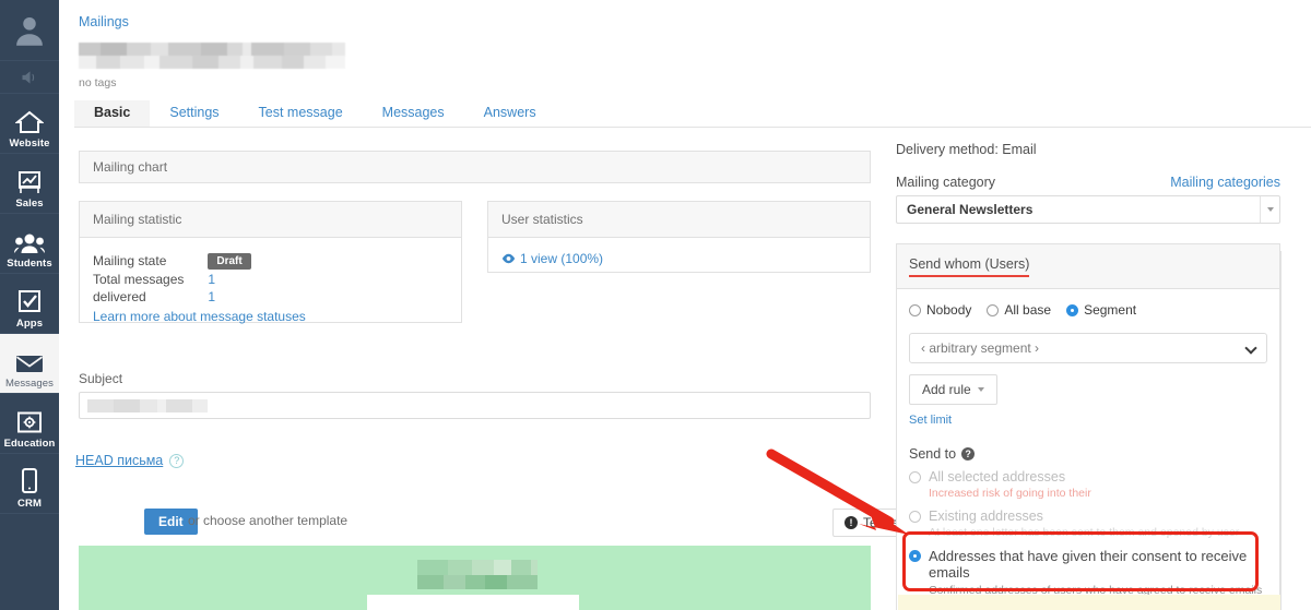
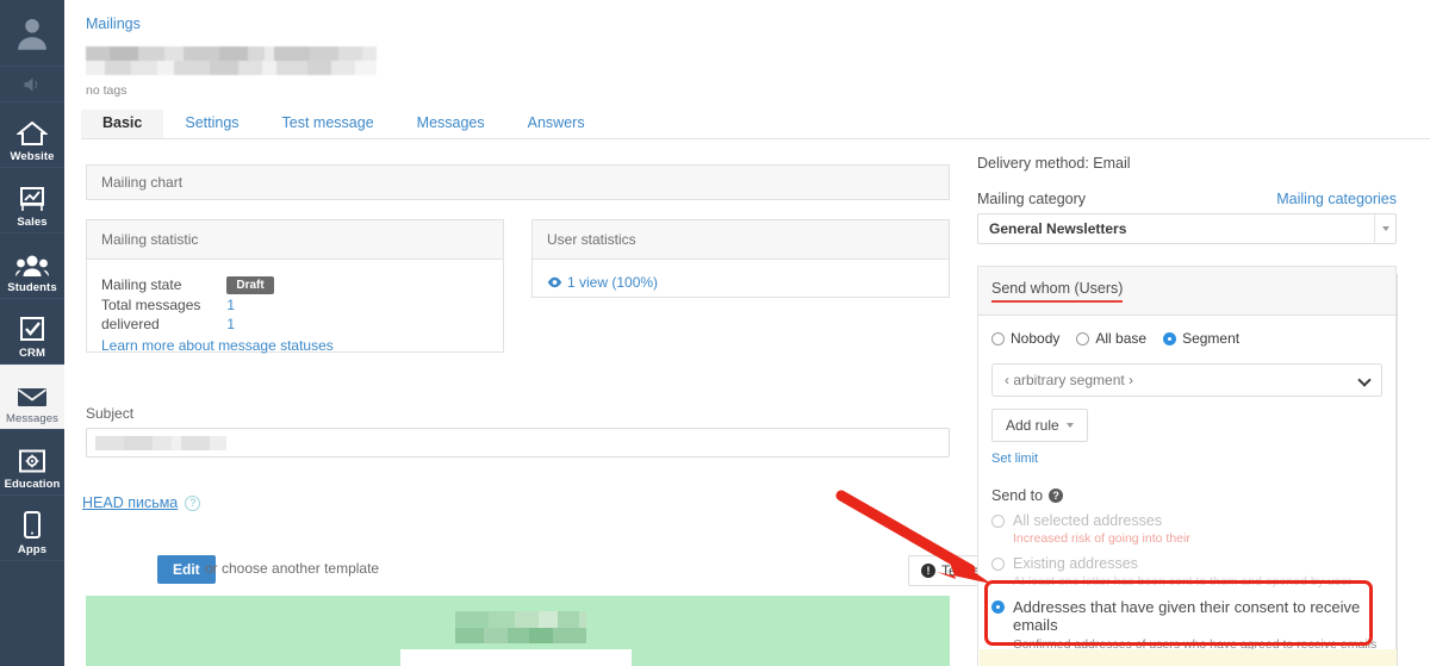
  Website
  Sales
  Students
- Apps
+ CRM
  Messages
  Education
- CRM
+ Apps
  Mailings
  no tags
  Basic
  Settings
  Test message
  Messages
  Answers
  Mailing chart
  Mailing statistic
  Mailing state	Draft
  Total messages	1
  delivered	1
  Learn more about message statuses
  User statistics
  1 view (100%)
  Subject
  HEAD письма
  ?
  Edit
  or choose another template
  !
  Delivery method: Email
  Mailing category
  Mailing categories
  General Newsletters
  Send whom (Users)
  Nobody
  All base
  Segment
  ‹ arbitrary segment ›
  Add rule
  Set limit
  Send to
  ?
  All selected addresses
  Increased risk of going into their
  Existing addresses
  At least one letter has been sent to them and opened by user
  Addresses that have given their consent to receive emails
